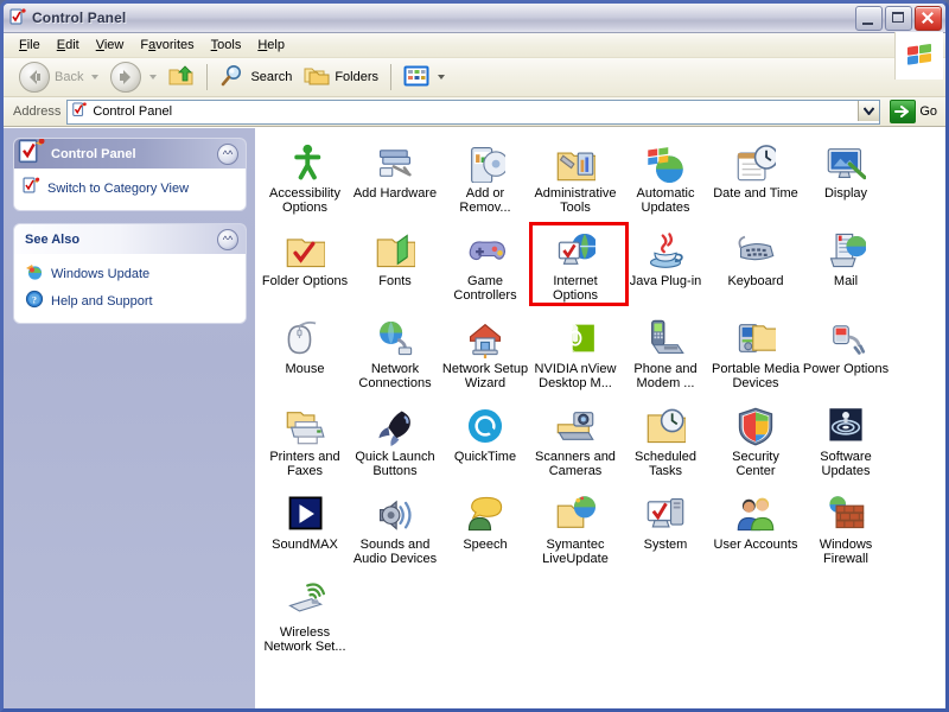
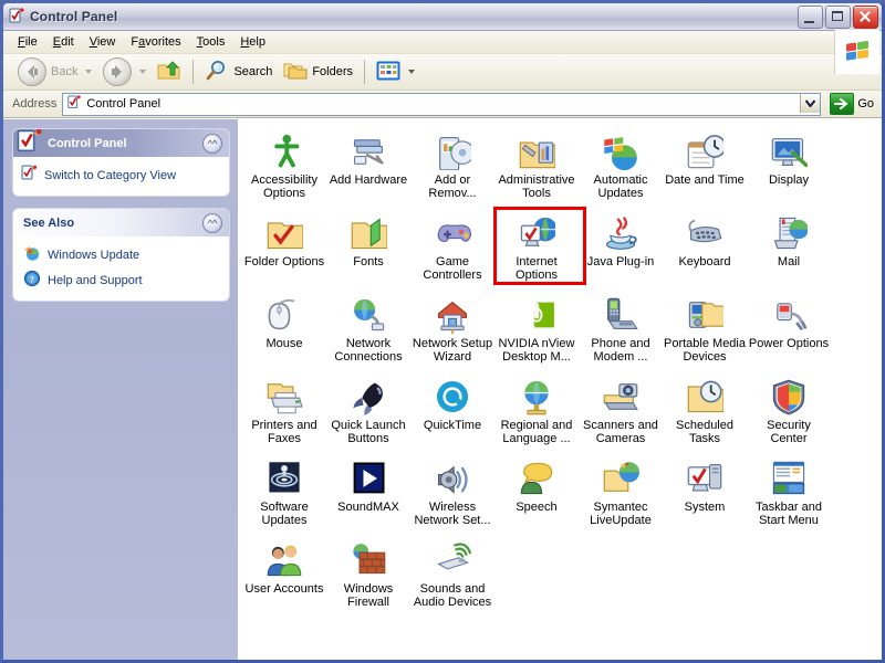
  Control Panel
  File
  Edit
  View
  Favorites
  Tools
  Help
  Back
  Search
  Folders
  Address
  Control Panel
  Go
  Control Panel
  ^^
  Switch to Category View
  See Also
  ^^
  Windows Update
  ?
  Help and Support
  Accessibility Options
  Add Hardware
  Add or Remov...
  Administrative Tools
  Automatic Updates
  Date and Time
  Display
  Folder Options
  Fonts
  Game Controllers
  Internet Options
  Java Plug-in
  Keyboard
  Mail
  Mouse
  Network Connections
  Network Setup Wizard
  NVIDIA nView Desktop M...
  Phone and Modem ...
  Portable Media Devices
  Power Options
  Printers and Faxes
  Quick Launch Buttons
  QuickTime
+ Regional and Language ...
  Scanners and Cameras
  Scheduled Tasks
  Security Center
  Software Updates
  SoundMAX
- Sounds and Audio Devices
+ Wireless Network Set...
  Speech
  Symantec LiveUpdate
  System
+ Taskbar and Start Menu
  User Accounts
  Windows Firewall
- Wireless Network Set...
+ Sounds and Audio Devices
